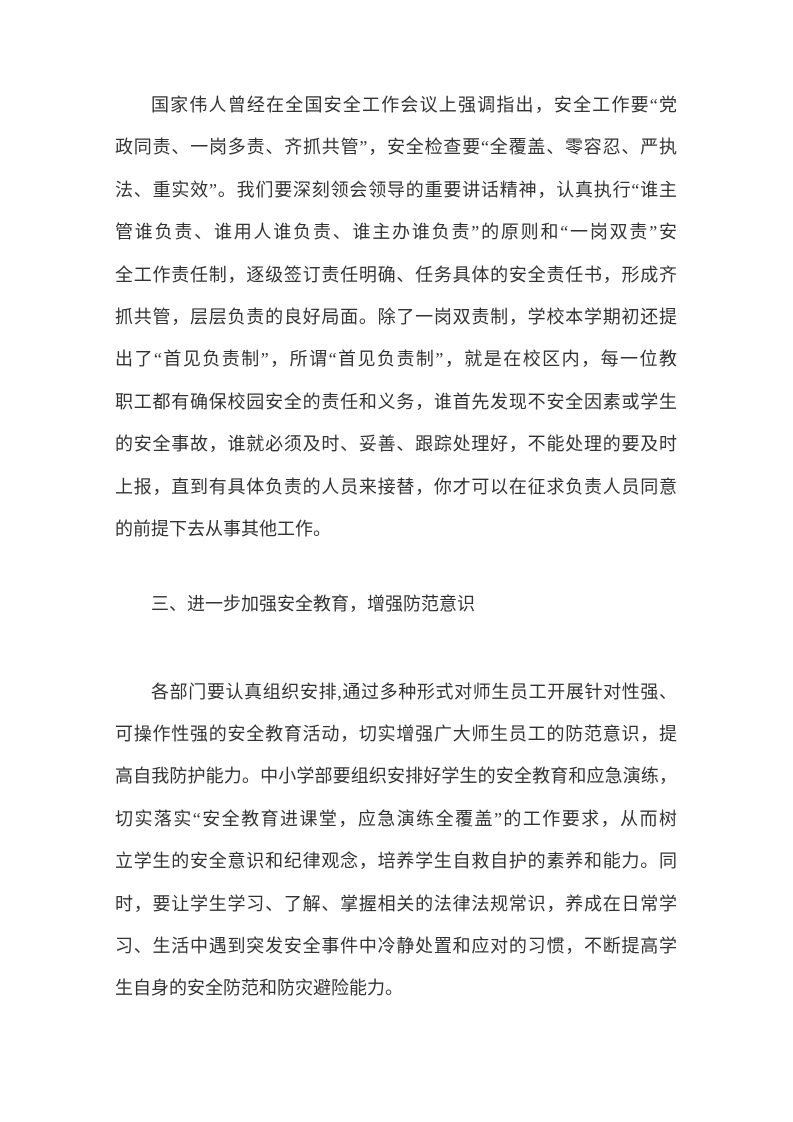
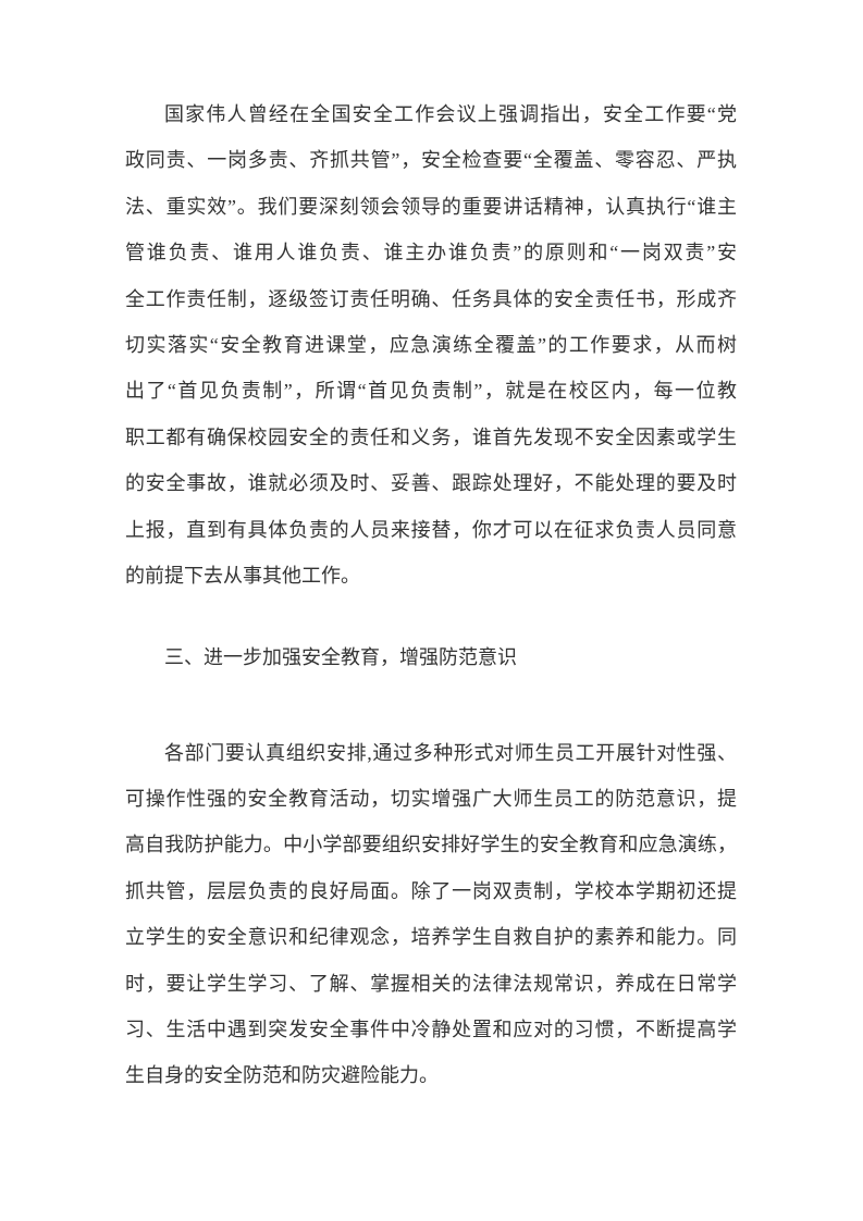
  国家伟人曾经在全国安全工作会议上强调指出，安全工作要“党
  政同责、一岗多责、齐抓共管”，安全检查要“全覆盖、零容忍、严执
  法、重实效”。我们要深刻领会领导的重要讲话精神，认真执行“谁主
  管谁负责、谁用人谁负责、谁主办谁负责”的原则和“一岗双责”安
  全工作责任制，逐级签订责任明确、任务具体的安全责任书，形成齐
- 抓共管，层层负责的良好局面。除了一岗双责制，学校本学期初还提
+ 切实落实“安全教育进课堂，应急演练全覆盖”的工作要求，从而树
  出了“首见负责制”，所谓“首见负责制”，就是在校区内，每一位教
  职工都有确保校园安全的责任和义务，谁首先发现不安全因素或学生
  的安全事故，谁就必须及时、妥善、跟踪处理好，不能处理的要及时
  上报，直到有具体负责的人员来接替，你才可以在征求负责人员同意
  的前提下去从事其他工作。
  三、进一步加强安全教育，增强防范意识
  各部门要认真组织安排,通过多种形式对师生员工开展针对性强、
  可操作性强的安全教育活动，切实增强广大师生员工的防范意识，提
  高自我防护能力。中小学部要组织安排好学生的安全教育和应急演练，
- 切实落实“安全教育进课堂，应急演练全覆盖”的工作要求，从而树
+ 抓共管，层层负责的良好局面。除了一岗双责制，学校本学期初还提
  立学生的安全意识和纪律观念，培养学生自救自护的素养和能力。同
  时，要让学生学习、了解、掌握相关的法律法规常识，养成在日常学
  习、生活中遇到突发安全事件中冷静处置和应对的习惯，不断提高学
  生自身的安全防范和防灾避险能力。
